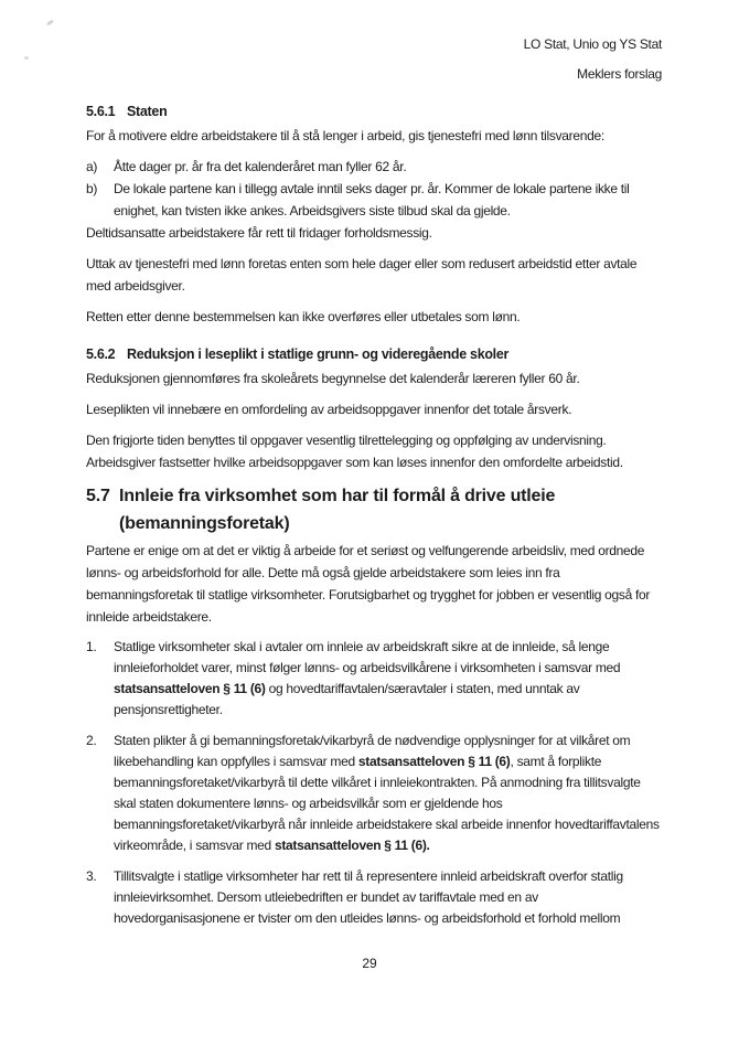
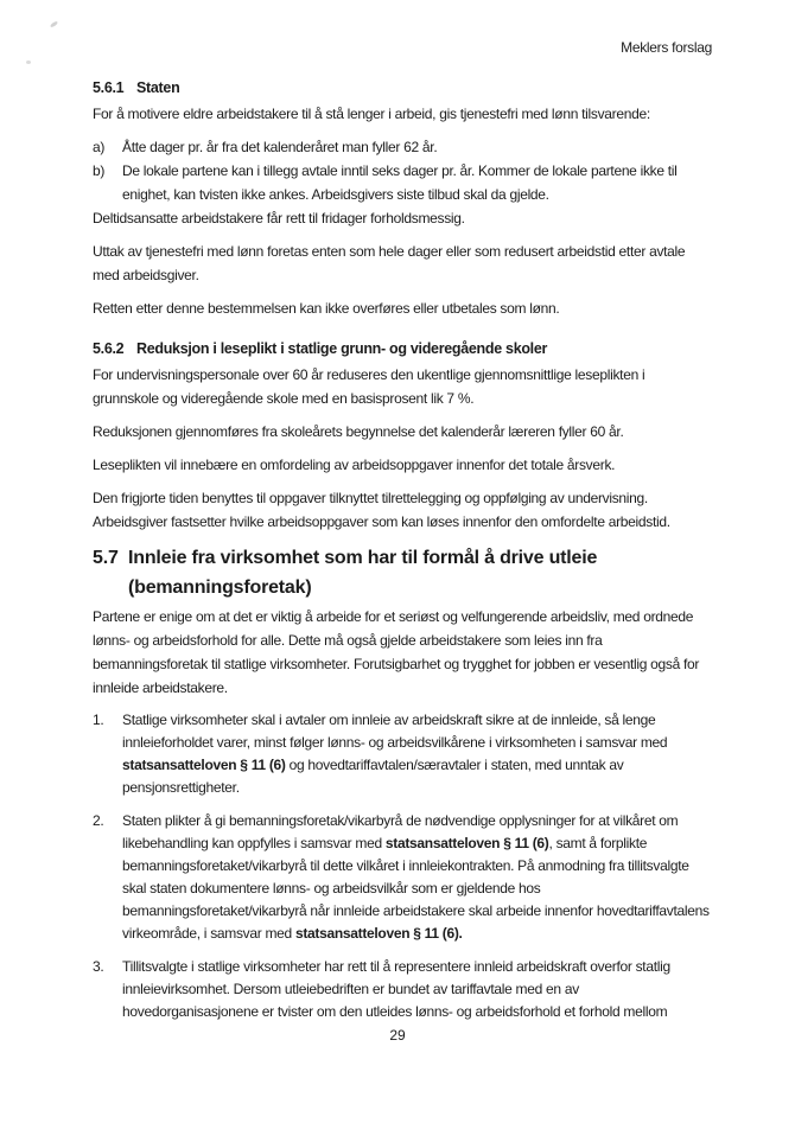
- LO Stat, Unio og YS Stat
  Meklers forslag
  5.6.1
  Staten
  For å motivere eldre arbeidstakere til å stå lenger i arbeid, gis tjenestefri med lønn tilsvarende:
  a)
  Åtte dager pr. år fra det kalenderåret man fyller 62 år.
  b)
  De lokale partene kan i tillegg avtale inntil seks dager pr. år. Kommer de lokale partene ikke til enighet, kan tvisten ikke ankes. Arbeidsgivers siste tilbud skal da gjelde.
  Deltidsansatte arbeidstakere får rett til fridager forholdsmessig.
  Uttak av tjenestefri med lønn foretas enten som hele dager eller som redusert arbeidstid etter avtale med arbeidsgiver.
  Retten etter denne bestemmelsen kan ikke overføres eller utbetales som lønn.
  5.6.2
  Reduksjon i leseplikt i statlige grunn- og videregående skoler
+ For undervisningspersonale over 60 år reduseres den ukentlige gjennomsnittlige leseplikten i grunnskole og videregående skole med en basisprosent lik 7 %.
  Reduksjonen gjennomføres fra skoleårets begynnelse det kalenderår læreren fyller 60 år.
  Leseplikten vil innebære en omfordeling av arbeidsoppgaver innenfor det totale årsverk.
- Den frigjorte tiden benyttes til oppgaver vesentlig tilrettelegging og oppfølging av undervisning. Arbeidsgiver fastsetter hvilke arbeidsoppgaver som kan løses innenfor den omfordelte arbeidstid.
+ Den frigjorte tiden benyttes til oppgaver tilknyttet tilrettelegging og oppfølging av undervisning. Arbeidsgiver fastsetter hvilke arbeidsoppgaver som kan løses innenfor den omfordelte arbeidstid.
  5.7
  Innleie fra virksomhet som har til formål å drive utleie
  (bemanningsforetak)
  Partene er enige om at det er viktig å arbeide for et seriøst og velfungerende arbeidsliv, med ordnede lønns- og arbeidsforhold for alle. Dette må også gjelde arbeidstakere som leies inn fra bemanningsforetak til statlige virksomheter. Forutsigbarhet og trygghet for jobben er vesentlig også for innleide arbeidstakere.
  1.
  Statlige virksomheter skal i avtaler om innleie av arbeidskraft sikre at de innleide, så lenge innleieforholdet varer, minst følger lønns- og arbeidsvilkårene i virksomheten i samsvar med statsansatteloven § 11 (6) og hovedtariffavtalen/særavtaler i staten, med unntak av pensjonsrettigheter.
  2.
  Staten plikter å gi bemanningsforetak/vikarbyrå de nødvendige opplysninger for at vilkåret om likebehandling kan oppfylles i samsvar med statsansatteloven § 11 (6), samt å forplikte bemanningsforetaket/vikarbyrå til dette vilkåret i innleiekontrakten. På anmodning fra tillitsvalgte skal staten dokumentere lønns- og arbeidsvilkår som er gjeldende hos bemanningsforetaket/vikarbyrå når innleide arbeidstakere skal arbeide innenfor hovedtariffavtalens virkeområde, i samsvar med statsansatteloven § 11 (6).
  3.
  Tillitsvalgte i statlige virksomheter har rett til å representere innleid arbeidskraft overfor statlig innleievirksomhet. Dersom utleiebedriften er bundet av tariffavtale med en av hovedorganisasjonene er tvister om den utleides lønns- og arbeidsforhold et forhold mellom
  29
